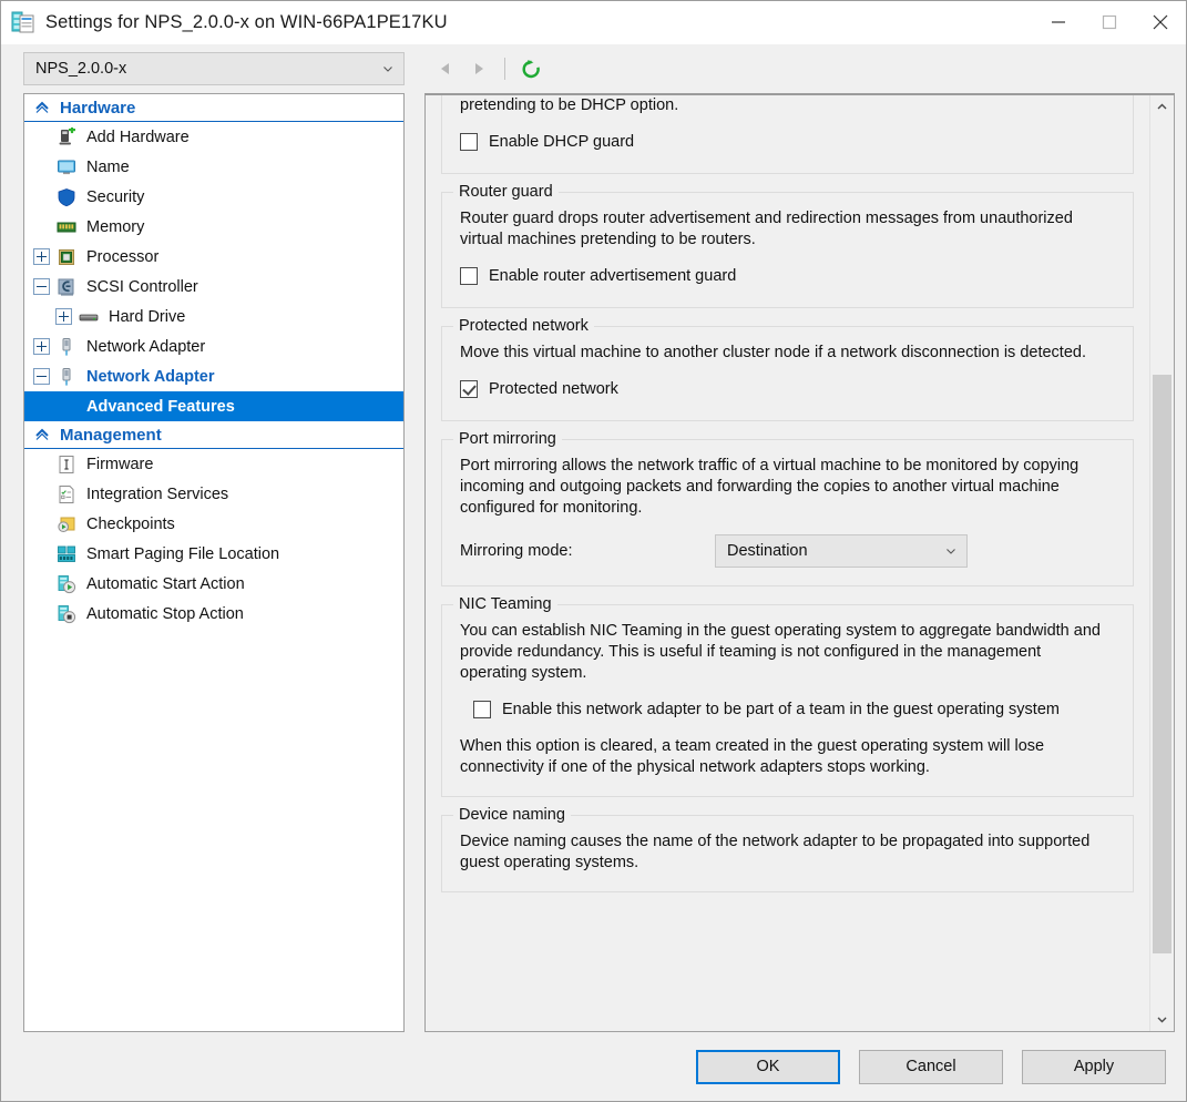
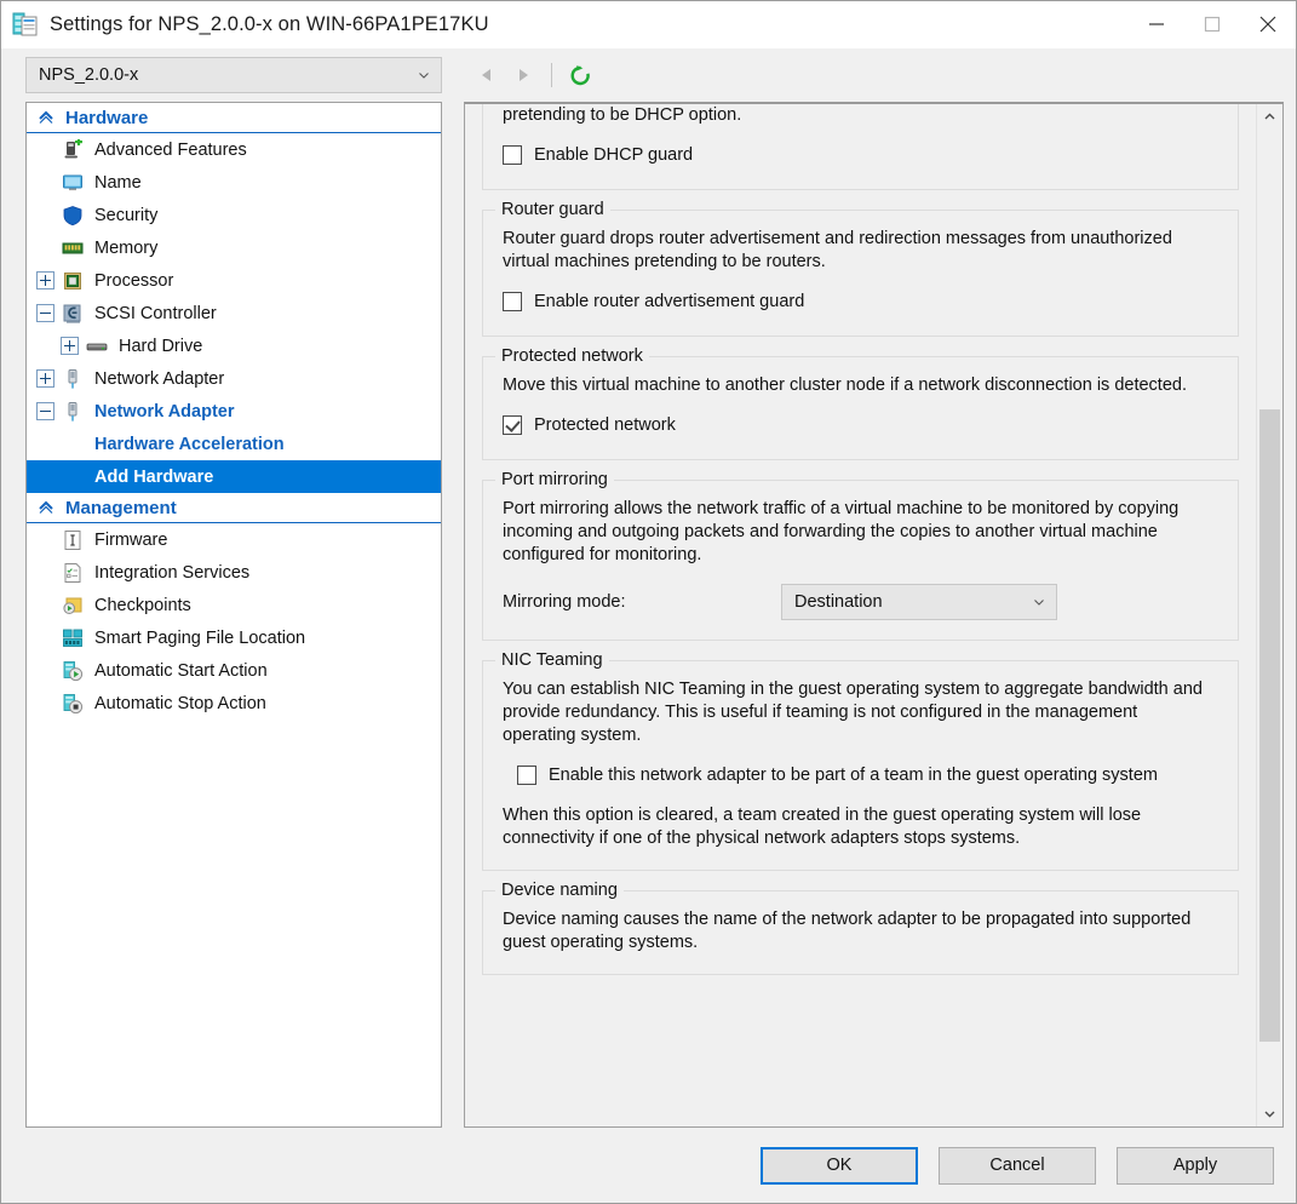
  Settings for NPS_2.0.0-x on WIN-66PA1PE17KU
  NPS_2.0.0-x
  Hardware
- Add Hardware
+ Advanced Features
  Name
  Security
  Memory
  Processor
  SCSI Controller
  Hard Drive
  Network Adapter
  Network Adapter
+ Hardware Acceleration
- Advanced Features
+ Add Hardware
  Management
  Firmware
  Integration Services
  Checkpoints
  Smart Paging File Location
  Automatic Start Action
  Automatic Stop Action
  pretending to be DHCP option.
  Enable DHCP guard
  Router guard
  Router guard drops router advertisement and redirection messages from unauthorized virtual machines pretending to be routers.
  Enable router advertisement guard
  Protected network
  Move this virtual machine to another cluster node if a network disconnection is detected.
  Protected network
  Port mirroring
  Port mirroring allows the network traffic of a virtual machine to be monitored by copying incoming and outgoing packets and forwarding the copies to another virtual machine configured for monitoring.
  Mirroring mode:
  Destination
  NIC Teaming
  You can establish NIC Teaming in the guest operating system to aggregate bandwidth and provide redundancy. This is useful if teaming is not configured in the management operating system.
  Enable this network adapter to be part of a team in the guest operating system
- When this option is cleared, a team created in the guest operating system will lose connectivity if one of the physical network adapters stops working.
+ When this option is cleared, a team created in the guest operating system will lose connectivity if one of the physical network adapters stops systems.
  Device naming
  Device naming causes the name of the network adapter to be propagated into supported guest operating systems.
  OK
  Cancel
  Apply
